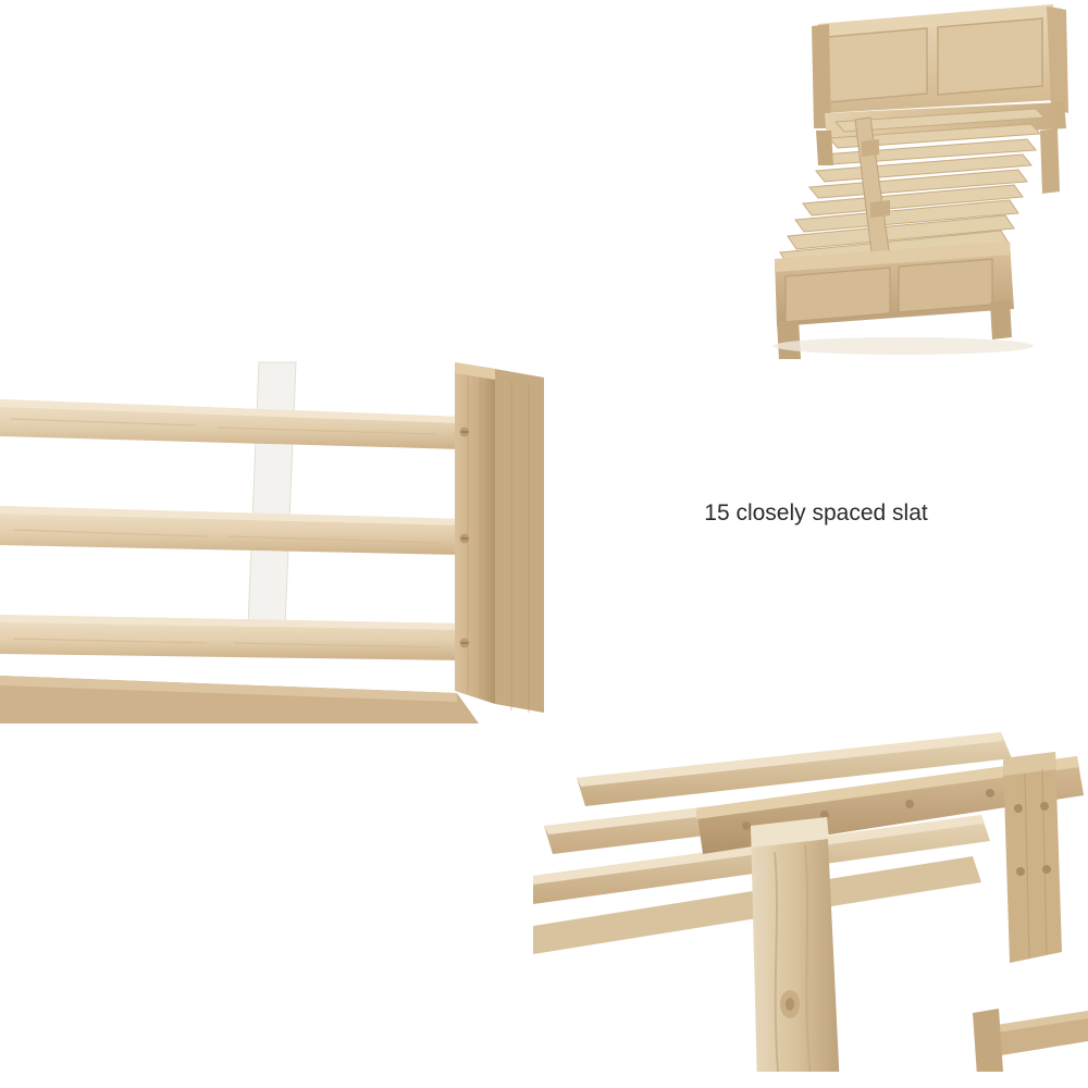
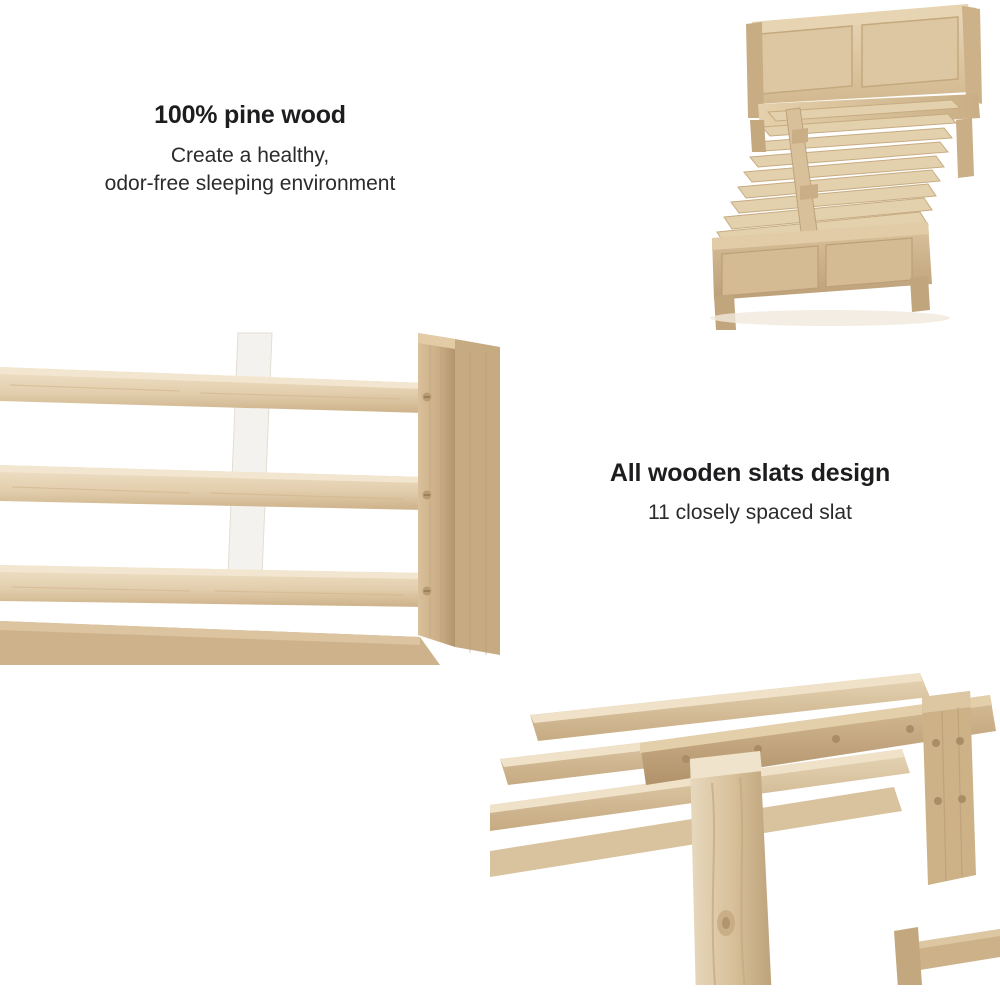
+ 100% pine wood
+ Create a healthy,
+ odor-free sleeping environment
+ All wooden slats design
- 15 closely spaced slat
+ 11 closely spaced slat
